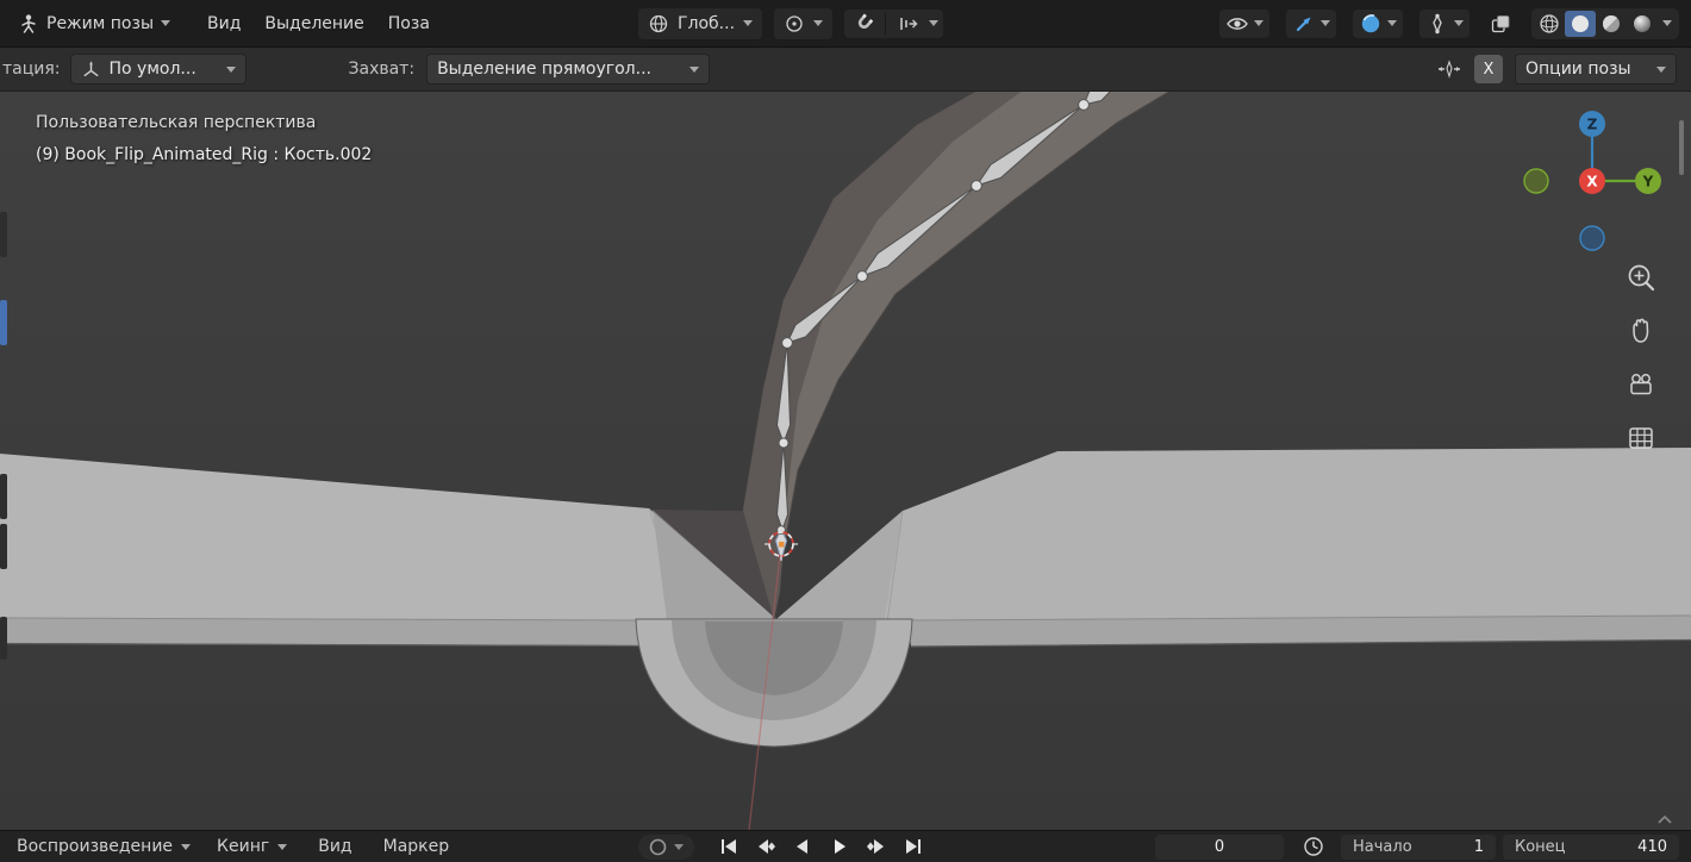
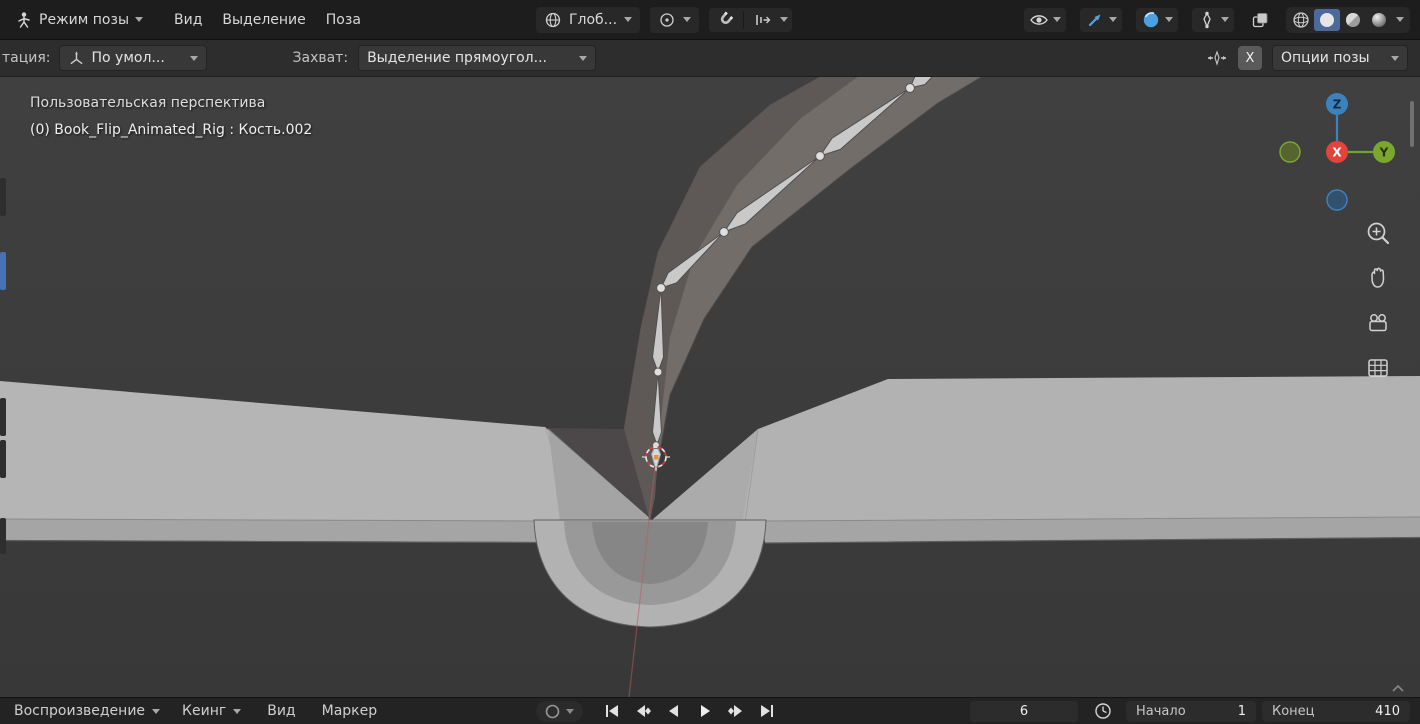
  Режим позы
  Вид
  Выделение
  Поза
  Глоб...
  тация:
  По умол...
  Захват:
  Выделение прямоугол...
  X
  Опции позы
  Пользовательская перспектива
- (9) Book_Flip_Animated_Rig : Кость.002
+ (0) Book_Flip_Animated_Rig : Кость.002
  Z
  Y
  X
  Воспроизведение
  Кеинг
  Вид
  Маркер
- 0
+ 6
  Начало
  1
  Конец
  410
